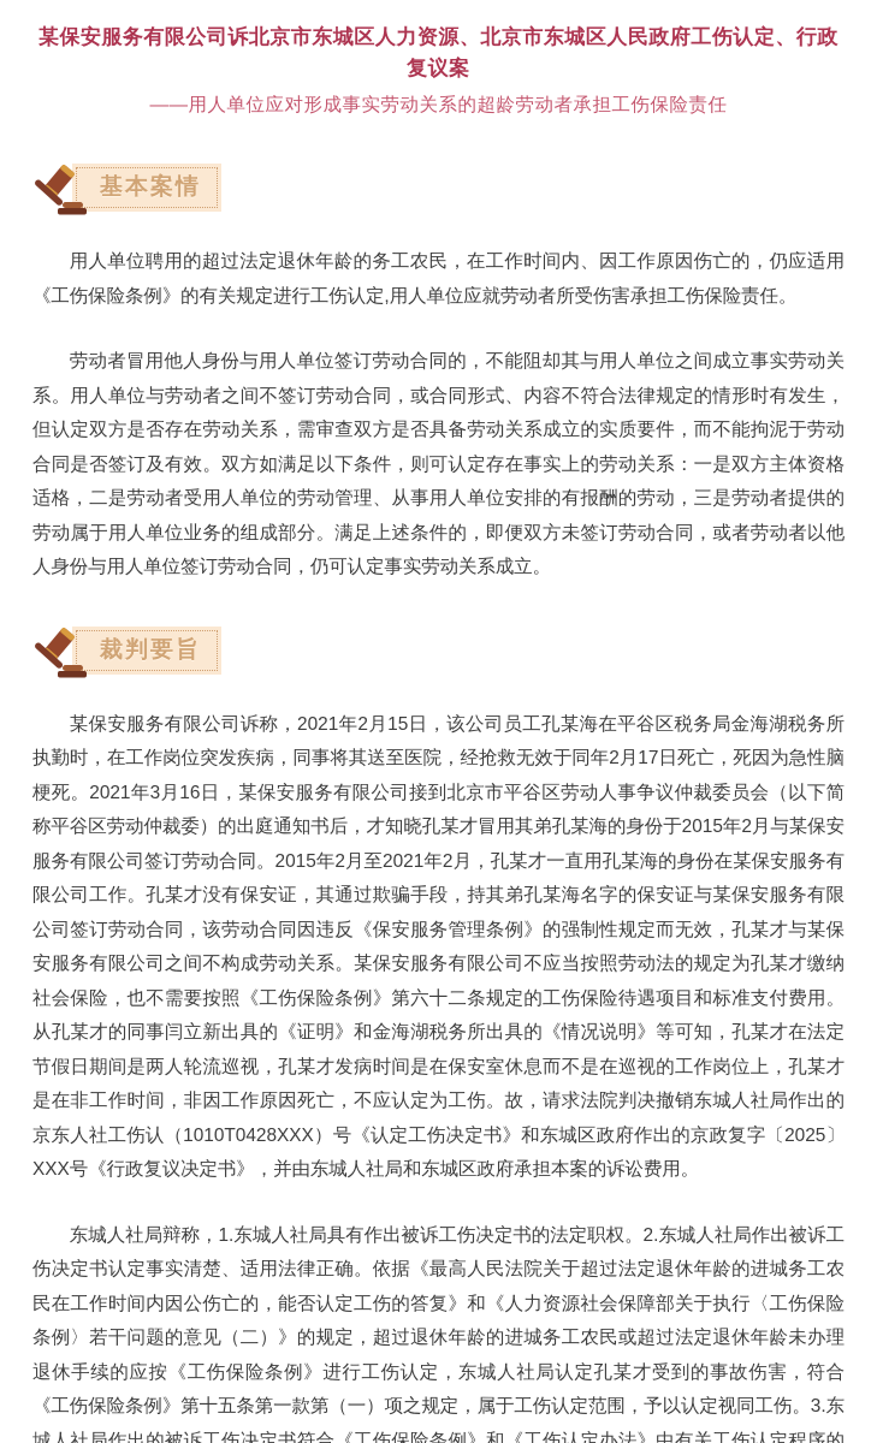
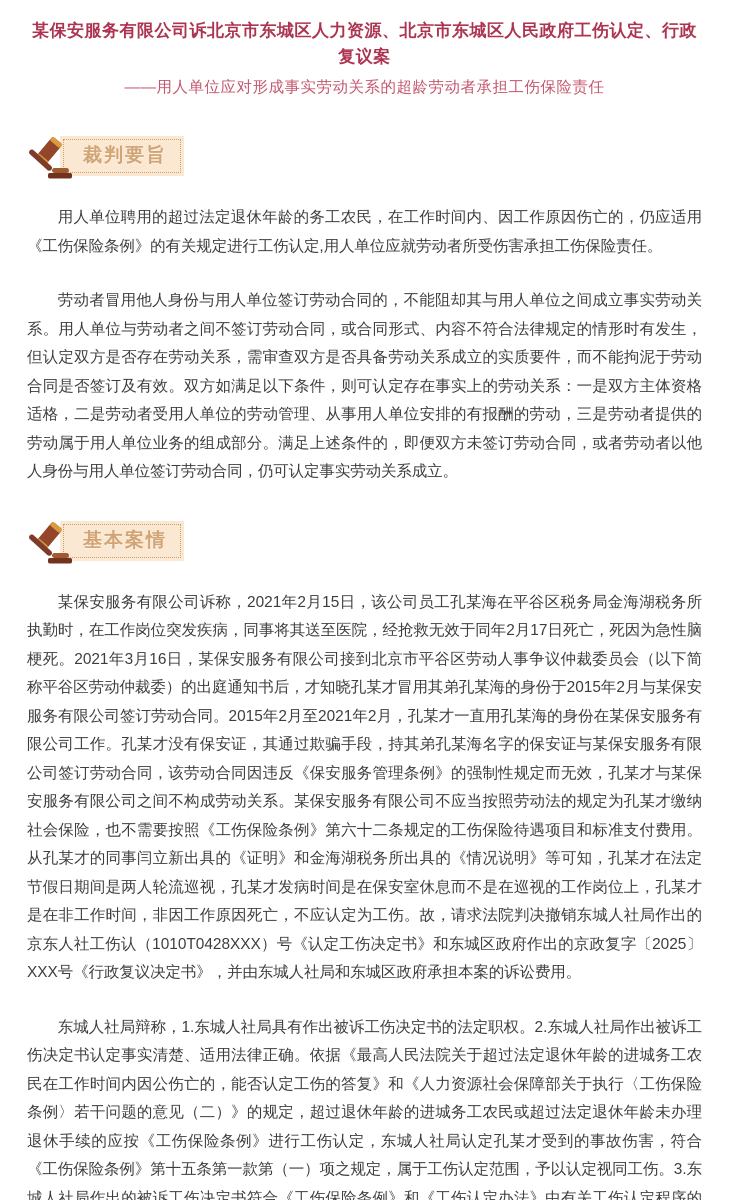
  某保安服务有限公司诉北京市东城区人力资源、北京市东城区人民政府工伤认定、行政复议案
  ——用人单位应对形成事实劳动关系的超龄劳动者承担工伤保险责任
- 基本案情
+ 裁判要旨
  用人单位聘用的超过法定退休年龄的务工农民，在工作时间内、因工作原因伤亡的，仍应适用《工伤保险条例》的有关规定进行工伤认定,用人单位应就劳动者所受伤害承担工伤保险责任。
  劳动者冒用他人身份与用人单位签订劳动合同的，不能阻却其与用人单位之间成立事实劳动关系。用人单位与劳动者之间不签订劳动合同，或合同形式、内容不符合法律规定的情形时有发生，但认定双方是否存在劳动关系，需审查双方是否具备劳动关系成立的实质要件，而不能拘泥于劳动合同是否签订及有效。双方如满足以下条件，则可认定存在事实上的劳动关系：一是双方主体资格适格，二是劳动者受用人单位的劳动管理、从事用人单位安排的有报酬的劳动，三是劳动者提供的劳动属于用人单位业务的组成部分。满足上述条件的，即便双方未签订劳动合同，或者劳动者以他人身份与用人单位签订劳动合同，仍可认定事实劳动关系成立。
- 裁判要旨
+ 基本案情
  某保安服务有限公司诉称，2021年2月15日，该公司员工孔某海在平谷区税务局金海湖税务所执勤时，在工作岗位突发疾病，同事将其送至医院，经抢救无效于同年2月17日死亡，死因为急性脑梗死。2021年3月16日，某保安服务有限公司接到北京市平谷区劳动人事争议仲裁委员会（以下简称平谷区劳动仲裁委）的出庭通知书后，才知晓孔某才冒用其弟孔某海的身份于2015年2月与某保安服务有限公司签订劳动合同。2015年2月至2021年2月，孔某才一直用孔某海的身份在某保安服务有限公司工作。孔某才没有保安证，其通过欺骗手段，持其弟孔某海名字的保安证与某保安服务有限公司签订劳动合同，该劳动合同因违反《保安服务管理条例》的强制性规定而无效，孔某才与某保安服务有限公司之间不构成劳动关系。某保安服务有限公司不应当按照劳动法的规定为孔某才缴纳社会保险，也不需要按照《工伤保险条例》第六十二条规定的工伤保险待遇项目和标准支付费用。从孔某才的同事闫立新出具的《证明》和金海湖税务所出具的《情况说明》等可知，孔某才在法定节假日期间是两人轮流巡视，孔某才发病时间是在保安室休息而不是在巡视的工作岗位上，孔某才是在非工作时间，非因工作原因死亡，不应认定为工伤。故，请求法院判决撤销东城人社局作出的京东人社工伤认（1010T0428XXX）号《认定工伤决定书》和东城区政府作出的京政复字〔2025〕XXX号《行政复议决定书》，并由东城人社局和东城区政府承担本案的诉讼费用。
  东城人社局辩称，1.东城人社局具有作出被诉工伤决定书的法定职权。2.东城人社局作出被诉工伤决定书认定事实清楚、适用法律正确。依据《最高人民法院关于超过法定退休年龄的进城务工农民在工作时间内因公伤亡的，能否认定工伤的答复》和《人力资源社会保障部关于执行〈工伤保险条例〉若干问题的意见（二）》的规定，超过退休年龄的进城务工农民或超过法定退休年龄未办理退休手续的应按《工伤保险条例》进行工伤认定，东城人社局认定孔某才受到的事故伤害，符合《工伤保险条例》第十五条第一款第（一）项之规定，属于工伤认定范围，予以认定视同工伤。3.东城人社局作出的被诉工伤决定书符合《工伤保险条例》和《工伤认定办法》中有关工伤认定程序的
